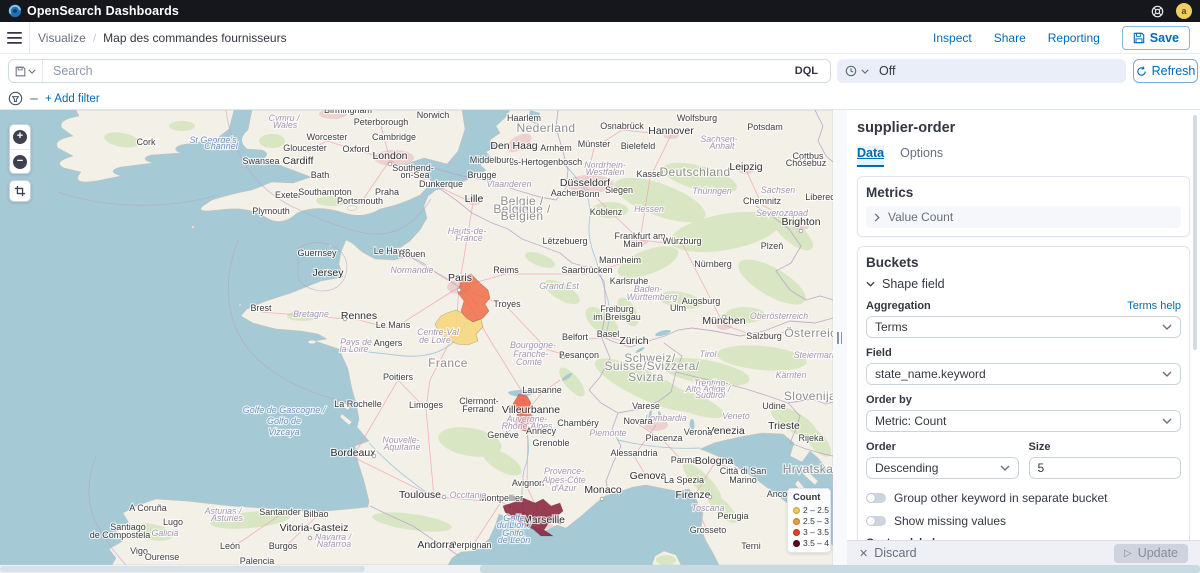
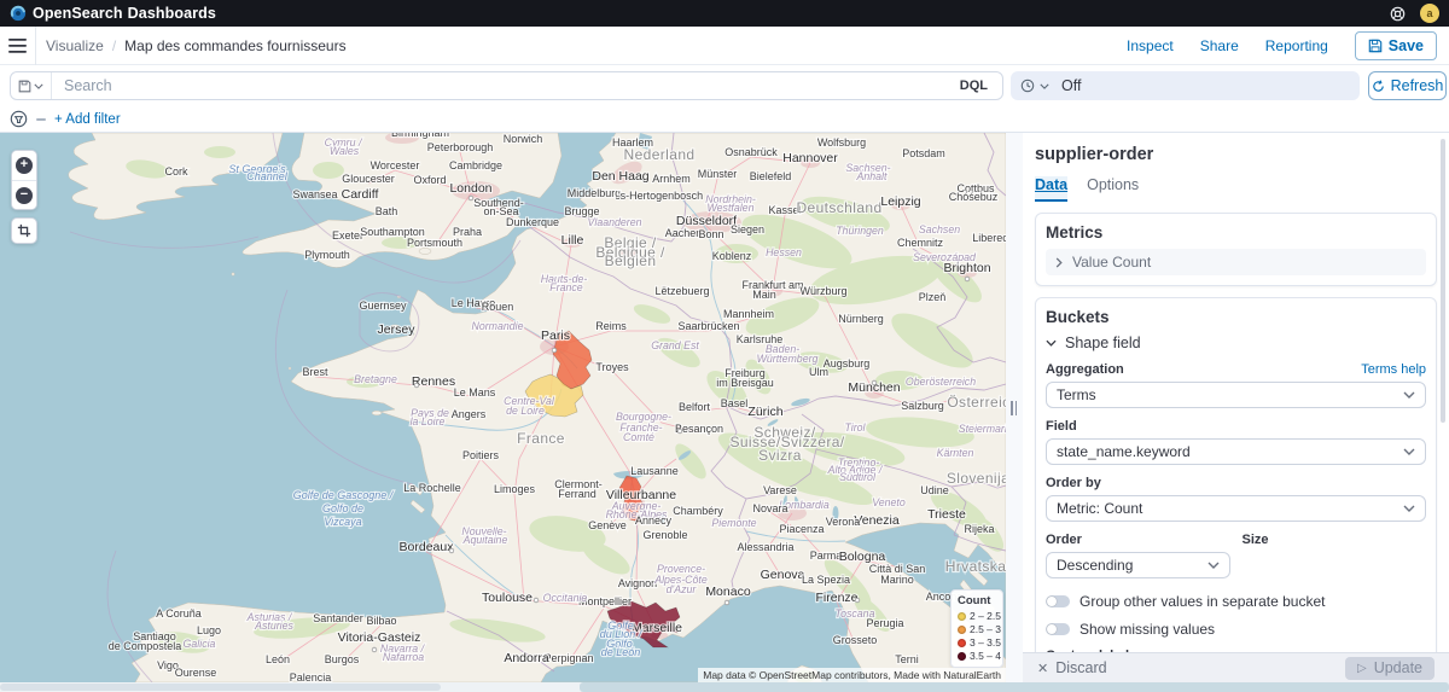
  OpenSearch Dashboards
  a
  Visualize
  /
  Map des commandes fournisseurs
  Inspect
  Share
  Reporting
  Save
  Search
  DQL
  Off
  Refresh
  + Add filter
  Birmingham
  Peterborough
  Norwich
  Worcester
  Cambridge
  Gloucester
  Oxford
  London
  Swansea
  Cardiff
  Bath
  Southend-
  on-Sea
  Exeter
  Southampton
  Praha
  Portsmouth
  Plymouth
  Cork
  Cymru /
  Wales
  St George's
  Channel
  Guernsey
  Jersey
  Le Havre
  Rouen
  Normandie
  Dunkerque
  Lille
  Hauts-de-
  France
  Haarlem
  Nederland
  Den Haag
  Arnhem
  Middelburg
  's-Hertogenbosch
  Brugge
  Vlaanderen
  Belgie /
  Belgique /
  Belgien
  Osnabrück
  Münster
  Bielefeld
  Hannover
  Wolfsburg
  Potsdam
  Sachsen-
  Anhalt
  Cottbus
  Chóśebuz
  Nordrhein-
  Westfalen
  Kassel
  Deutschland
  Leipzig
  Düsseldorf
  Aachen
  Bonn
  Siegen
  Thüringen
  Sachsen
  Chemnitz
  Libere
  Koblenz
  Hessen
  Severozápad
  Brighton
  Lëtzebuerg
  Frankfurt am
  Main
  Würzburg
  Plzeň
  Saarbrücken
  Mannheim
  Karlsruhe
  Baden-
  Württemberg
  Freiburg
  im Breisgau
  Grand Est
  Reims
  Troyes
  Paris
  Belfort
  Basel
  Zürich
  Besançon
  Bourgogne-
  Franche-
  Comté
  Centre-Val
  de Loire
  France
  Pays de
  la Loire
  Bretagne
  Rennes
  Le Mans
  Angers
  Brest
  Poitiers
  La Rochelle
  Limoges
  Clermont-
  Ferrand
  Nouvelle-
  Aquitaine
  Bordeaux
  Auvergne-
  Rhône-Alpes
  Villeurbanne
  Grenoble
  Chambéry
  Annecy
  Genève
  Lausanne
  Schweiz/
  Suisse/Svizzera/
  Svizra
  Oberösterreich
  Salzburg
  Österrei
  Augsburg
  Ulm
  München
  Nürnberg
  Tirol
  Steiermar
  Kärnten
  Trentino-
  Alto Adige /
  Südtirol
  Slovenij
  Udine
  Veneto
  Venezia
  Trieste
  Rijeka
  Hrvatska
  Varese
  Lombardia
  Novara
  Piemonte
  Verona
  Piacenza
  Alessandria
  Parma
  Bologna
  Genova
  La Spezia
  Città di San
  Marino
  Firenze
  Toscana
  Perugia
  Grosseto
  Terni
  Avignon
  Provence-
  Alpes-Côte
  d'Azur
  Monaco
  Montpellier
  Occitanie
  Toulouse
  Marseille
  Golfe
  du Lion /
  Golfo
  de León
  Perpignan
  Andorra
  Golfe de Gascogne /
  Golfo de
  Vizcaya
  A Coruña
  Santiago
  de Compostela
  Lugo
  Galicia
  Vigo
  Ourense
  Asturias /
  Asturies
  Santander
  Bilbao
  Vitoria-Gasteiz
  Burgos
  León
  Palencia
  Navarra /
  Nafarroa
  +
  −
  Count
  2 – 2.5
  2.5 – 3
  3 – 3.5
  3.5 – 4
+ Map data © OpenStreetMap contributors, Made with NaturalEarth
  supplier-order
  Data
  Options
  Metrics
  Value Count
  Buckets
  Shape field
  Aggregation
  Terms help
  Terms
  Field
  state_name.keyword
  Order by
  Metric: Count
  Order
  Descending
  Size
- 5
- Group other keyword in separate bucket
+ Group other values in separate bucket
  Show missing values
  ✕
  Discard
  ▷
  Update
